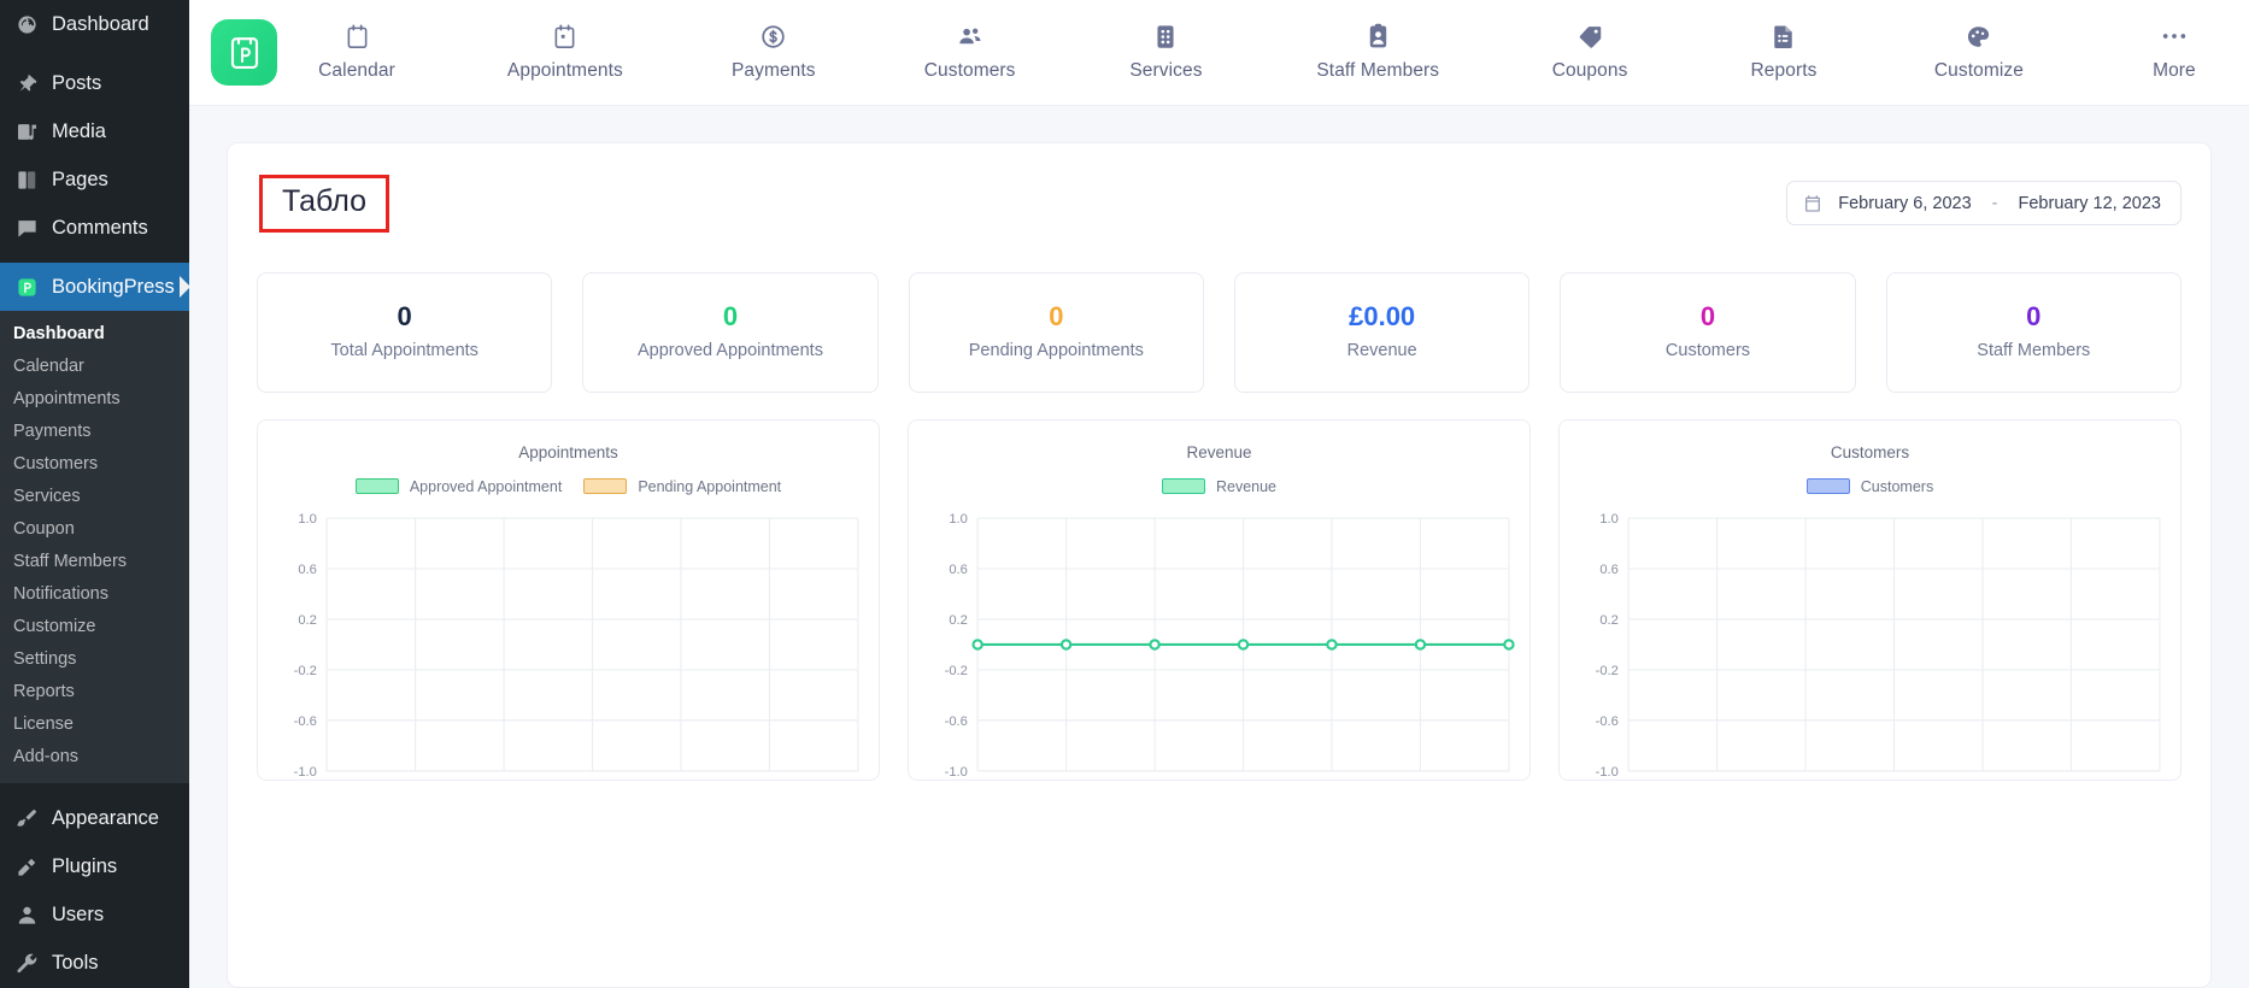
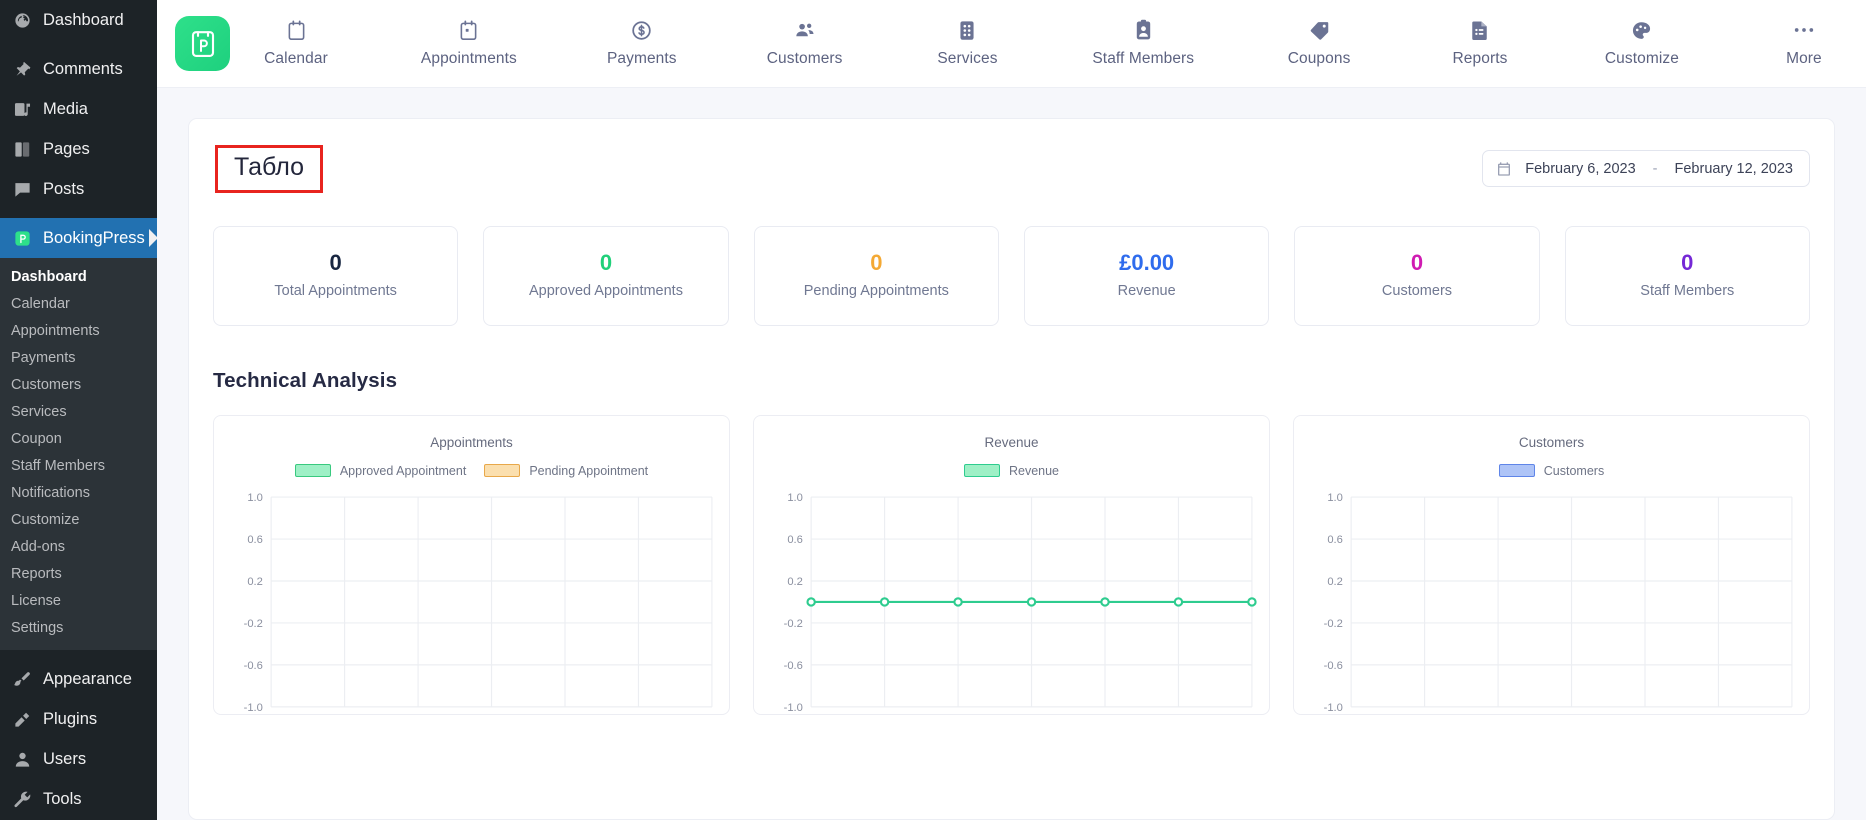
  Dashboard
- Posts
+ Comments
  Media
  Pages
- Comments
+ Posts
  BookingPress
  Dashboard
  Calendar
  Appointments
  Payments
  Customers
  Services
  Coupon
  Staff Members
  Notifications
  Customize
- Settings
+ Add-ons
  Reports
  License
- Add-ons
+ Settings
  Appearance
  Plugins
  Users
  Tools
  Calendar
  Appointments
  Payments
  Customers
  Services
  Staff Members
  Coupons
  Reports
  Customize
  More
  Табло
  February 6, 2023
  -
  February 12, 2023
  0
  Total Appointments
  0
  Approved Appointments
  0
  Pending Appointments
  £0.00
  Revenue
  0
  Customers
  0
  Staff Members
+ Technical Analysis
  Appointments
  Approved Appointment
  Pending Appointment
  1.0
  0.6
  0.2
  -0.2
  -0.6
  -1.0
  Revenue
  Revenue
  1.0
  0.6
  0.2
  -0.2
  -0.6
  -1.0
  Customers
  Customers
  1.0
  0.6
  0.2
  -0.2
  -0.6
  -1.0
